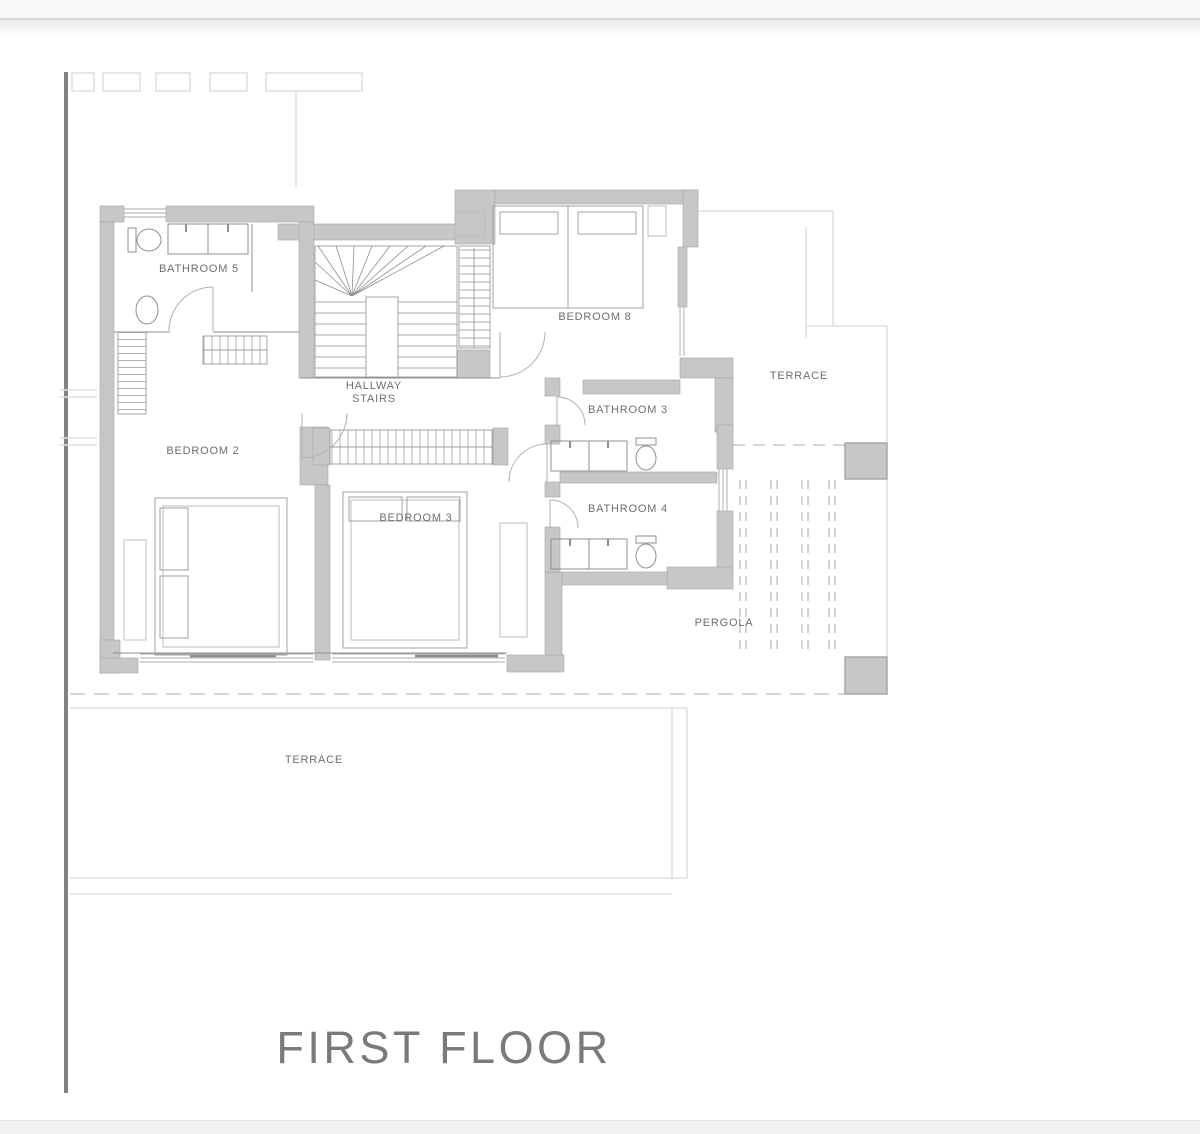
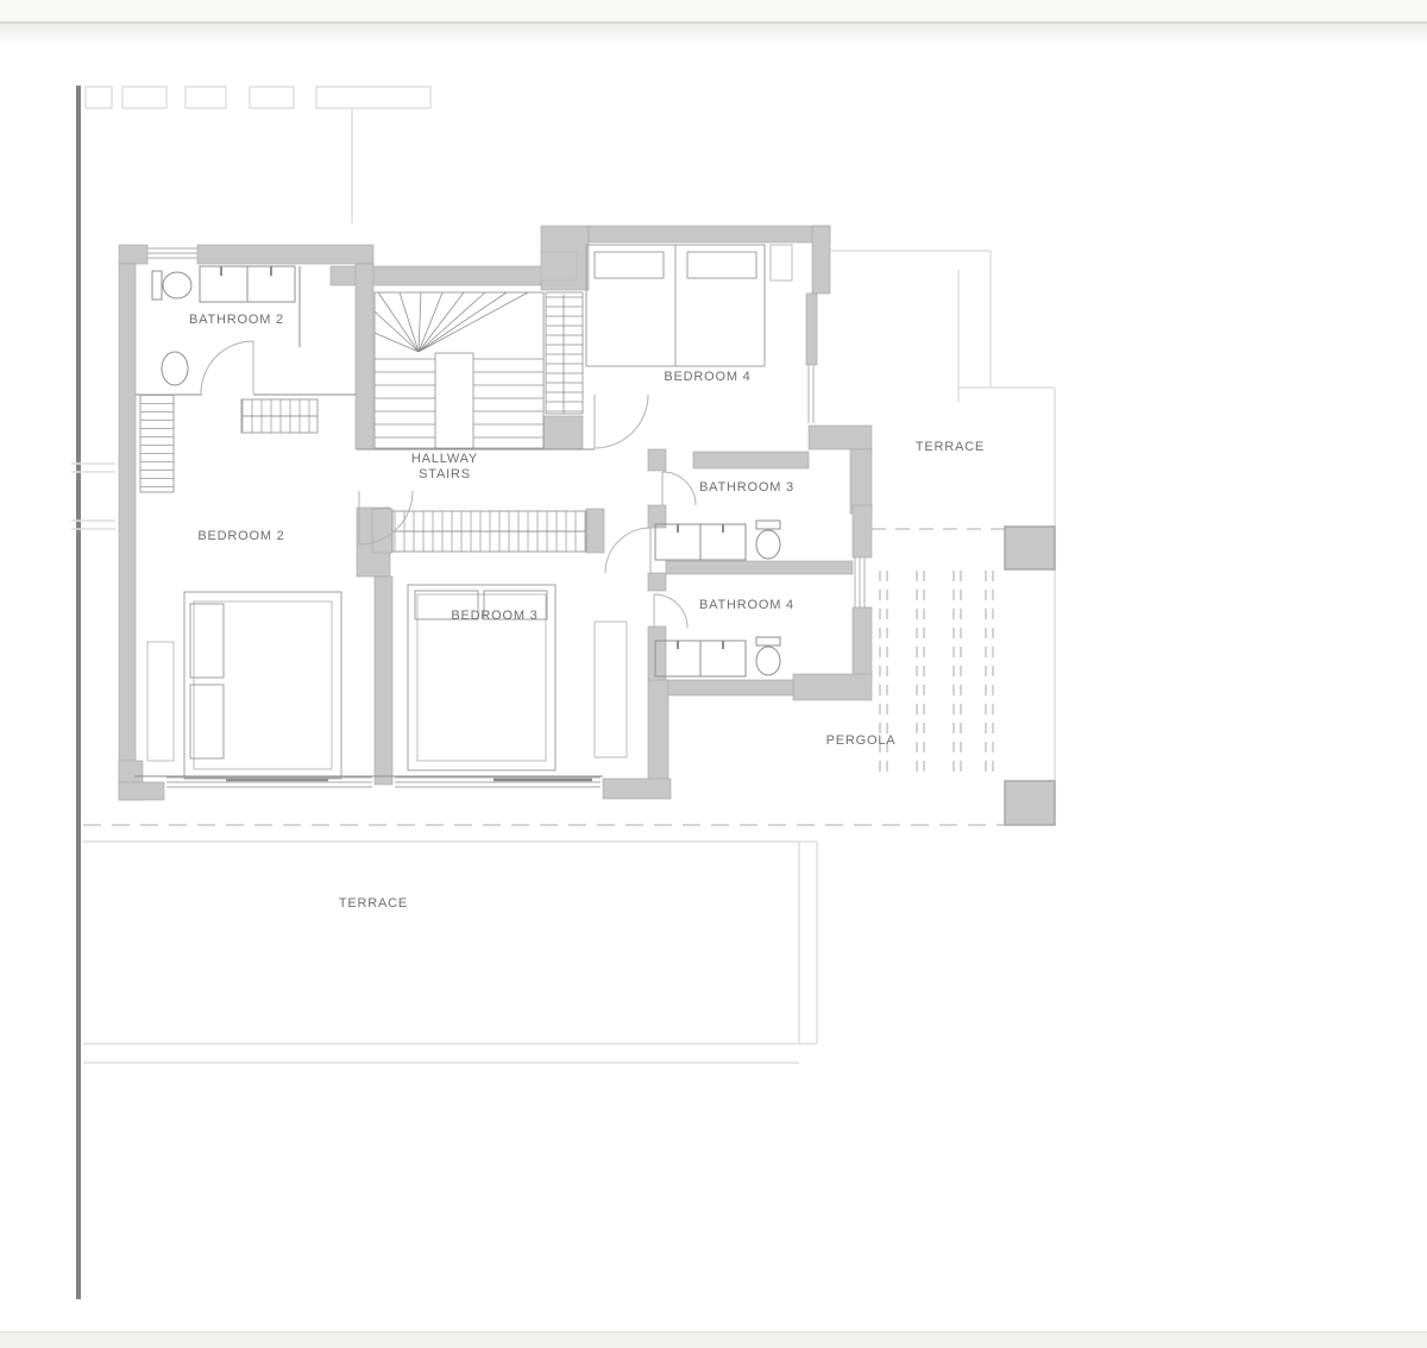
- BATHROOM 5
+ BATHROOM 2
  BEDROOM 2
  HALLWAY
  STAIRS
  BEDROOM 3
- BEDROOM 8
+ BEDROOM 4
  BATHROOM 3
  BATHROOM 4
  TERRACE
  PERGOLA
  TERRACE
- FIRST FLOOR
